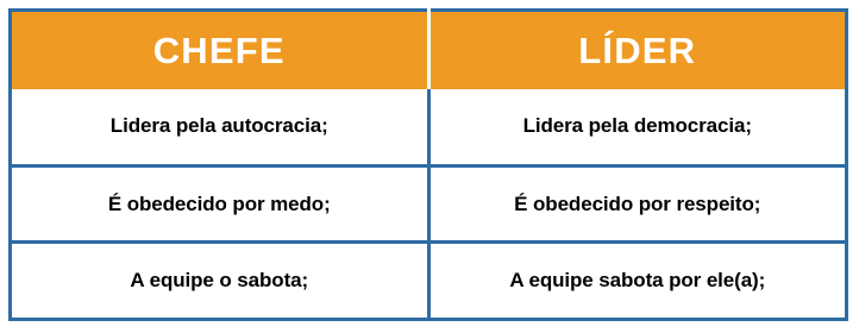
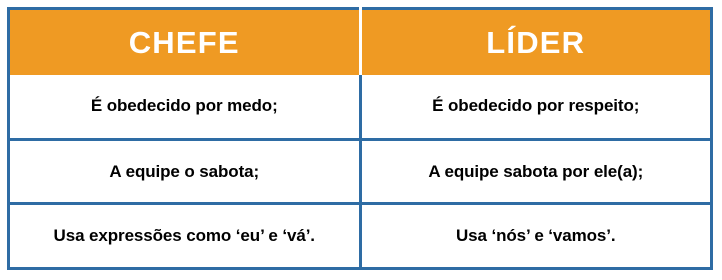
  CHEFE	LÍDER
- Lidera pela autocracia;	Lidera pela democracia;
  É obedecido por medo;	É obedecido por respeito;
  A equipe o sabota;	A equipe sabota por ele(a);
+ Usa expressões como ‘eu’ e ‘vá’.	Usa ‘nós’ e ‘vamos’.
